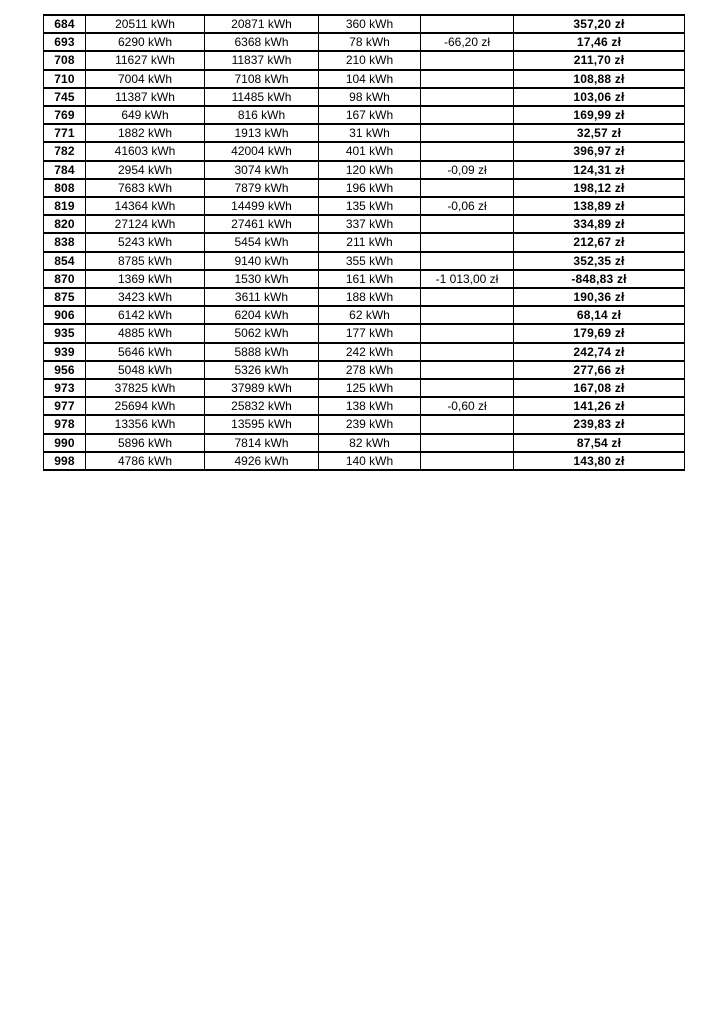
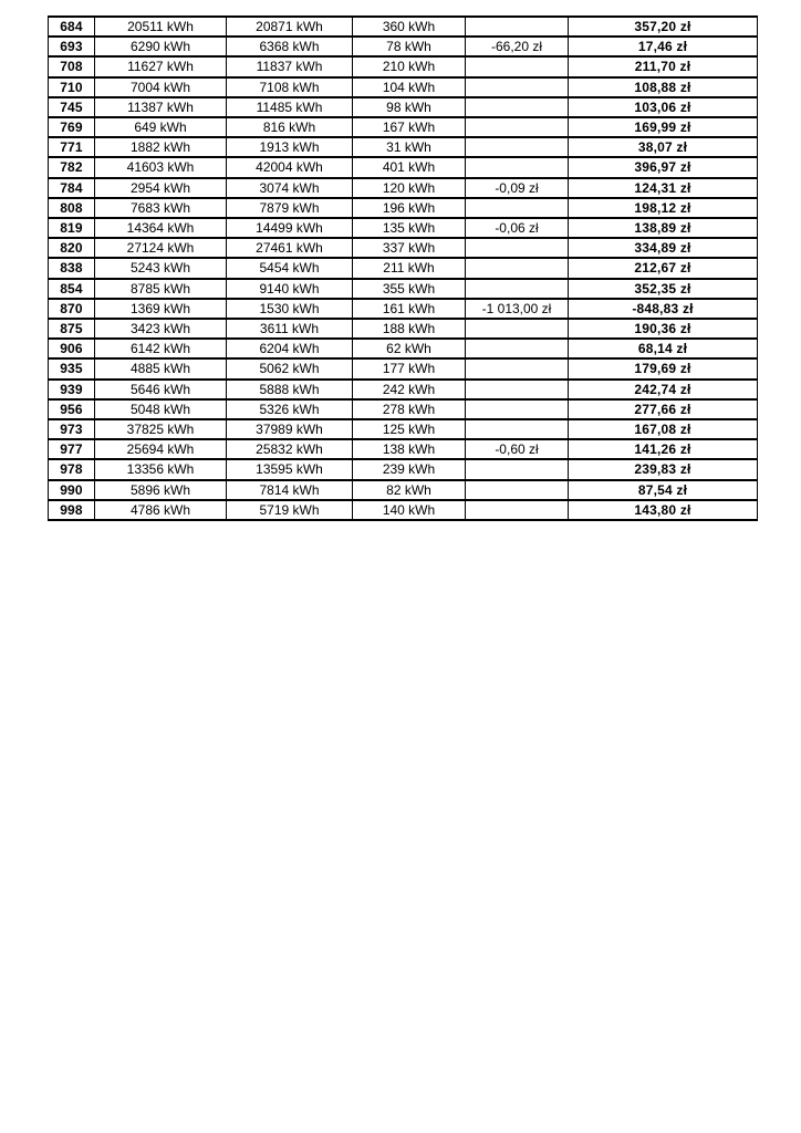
  684	20511 kWh	20871 kWh	360 kWh		357,20 zł
  693	6290 kWh	6368 kWh	78 kWh	-66,20 zł	17,46 zł
  708	11627 kWh	11837 kWh	210 kWh		211,70 zł
  710	7004 kWh	7108 kWh	104 kWh		108,88 zł
  745	11387 kWh	11485 kWh	98 kWh		103,06 zł
  769	649 kWh	816 kWh	167 kWh		169,99 zł
- 771	1882 kWh	1913 kWh	31 kWh		32,57 zł
+ 771	1882 kWh	1913 kWh	31 kWh		38,07 zł
  782	41603 kWh	42004 kWh	401 kWh		396,97 zł
  784	2954 kWh	3074 kWh	120 kWh	-0,09 zł	124,31 zł
  808	7683 kWh	7879 kWh	196 kWh		198,12 zł
  819	14364 kWh	14499 kWh	135 kWh	-0,06 zł	138,89 zł
  820	27124 kWh	27461 kWh	337 kWh		334,89 zł
  838	5243 kWh	5454 kWh	211 kWh		212,67 zł
  854	8785 kWh	9140 kWh	355 kWh		352,35 zł
  870	1369 kWh	1530 kWh	161 kWh	-1 013,00 zł	-848,83 zł
  875	3423 kWh	3611 kWh	188 kWh		190,36 zł
  906	6142 kWh	6204 kWh	62 kWh		68,14 zł
  935	4885 kWh	5062 kWh	177 kWh		179,69 zł
  939	5646 kWh	5888 kWh	242 kWh		242,74 zł
  956	5048 kWh	5326 kWh	278 kWh		277,66 zł
  973	37825 kWh	37989 kWh	125 kWh		167,08 zł
  977	25694 kWh	25832 kWh	138 kWh	-0,60 zł	141,26 zł
  978	13356 kWh	13595 kWh	239 kWh		239,83 zł
  990	5896 kWh	7814 kWh	82 kWh		87,54 zł
- 998	4786 kWh	4926 kWh	140 kWh		143,80 zł
+ 998	4786 kWh	5719 kWh	140 kWh		143,80 zł
